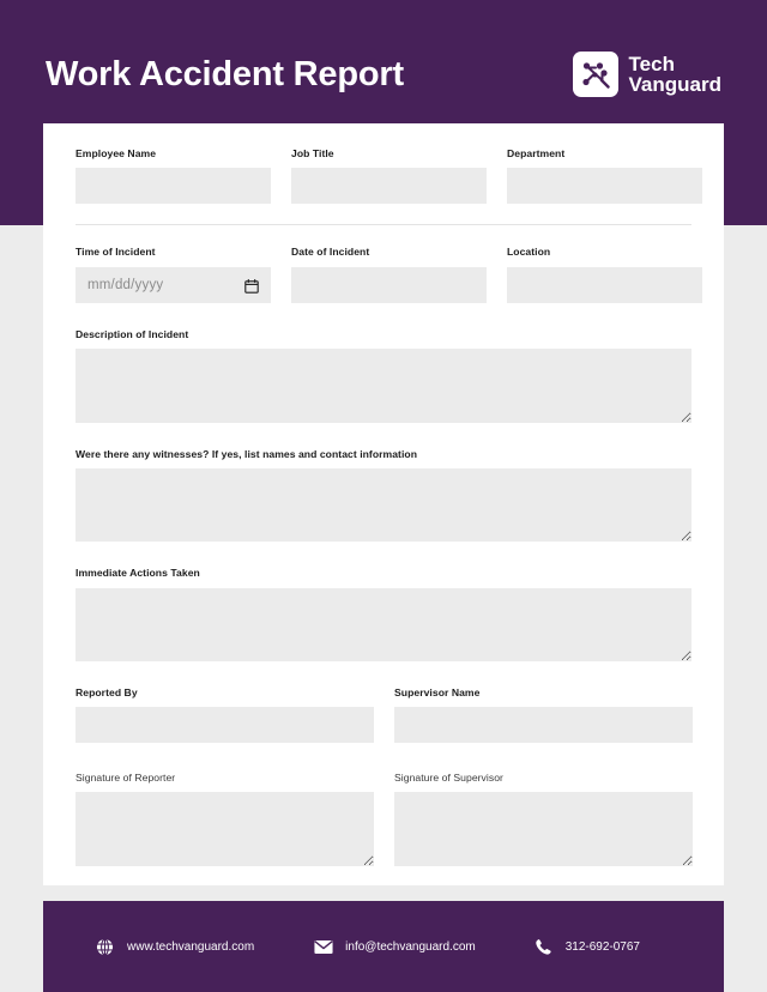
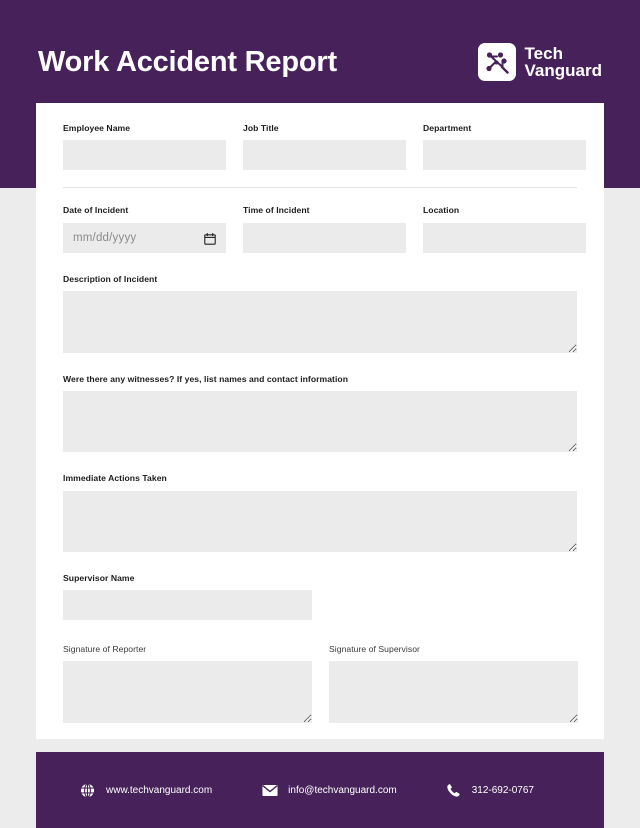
  Work Accident Report
  Tech
  Vanguard
  Employee Name
  Job Title
  Department
- Time of Incident
+ Date of Incident
  mm/dd/yyyy
- Date of Incident
+ Time of Incident
  Location
  Description of Incident
  Were there any witnesses? If yes, list names and contact information
  Immediate Actions Taken
- Reported By
  Supervisor Name
  Signature of Reporter
  Signature of Supervisor
  www.techvanguard.com
  info@techvanguard.com
  312-692-0767
